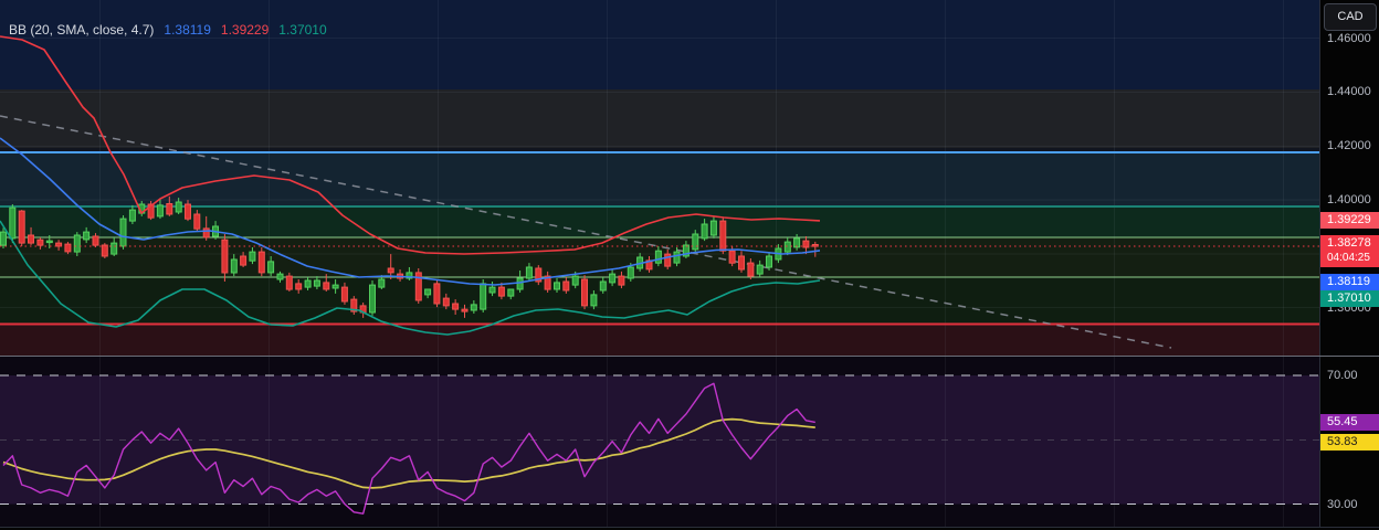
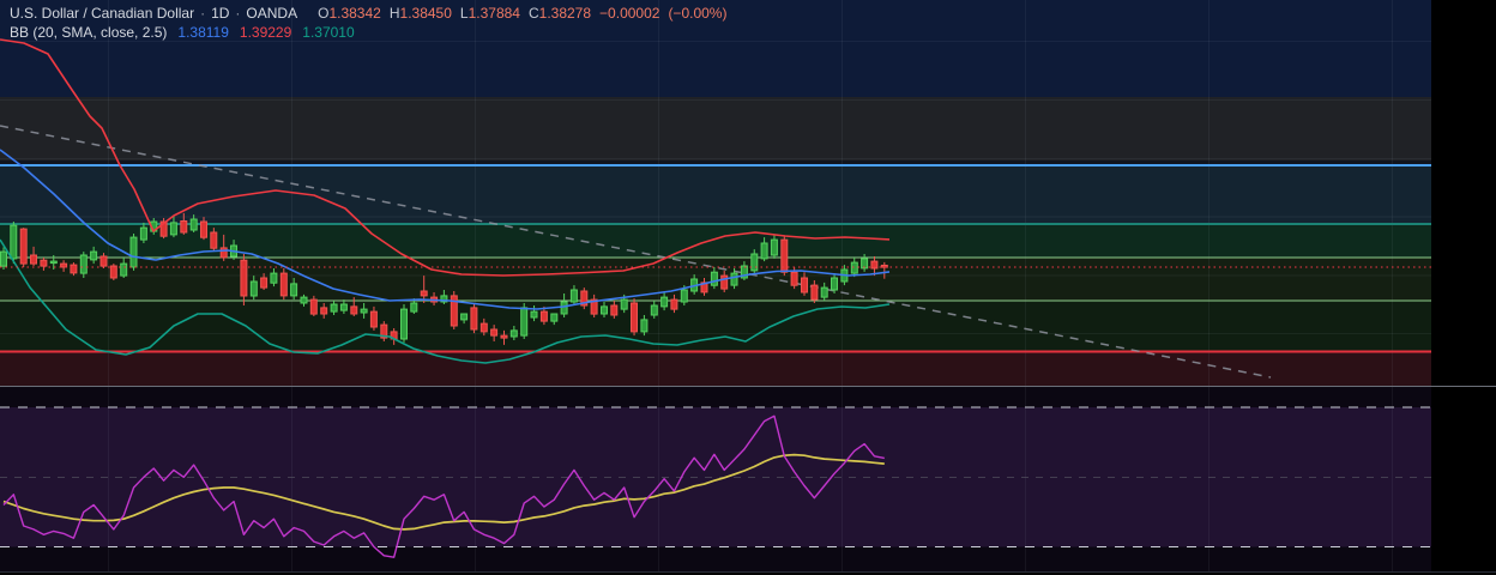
+ U.S. Dollar / Canadian Dollar · 1D · OANDA O1.38342 H1.38450 L1.37884 C1.38278 −0.00002 (−0.00%)
- BB (20, SMA, close, 4.7) 1.38119 1.39229 1.37010
+ BB (20, SMA, close, 2.5) 1.38119 1.39229 1.37010
- CAD
- 1.46000
- 1.44000
- 1.42000
- 1.40000
- 1.36000
- 70.00
- 30.00
- 1.39229
- 1.38278
- 04:04:25
- 1.38119
- 1.37010
- 55.45
- 53.83
